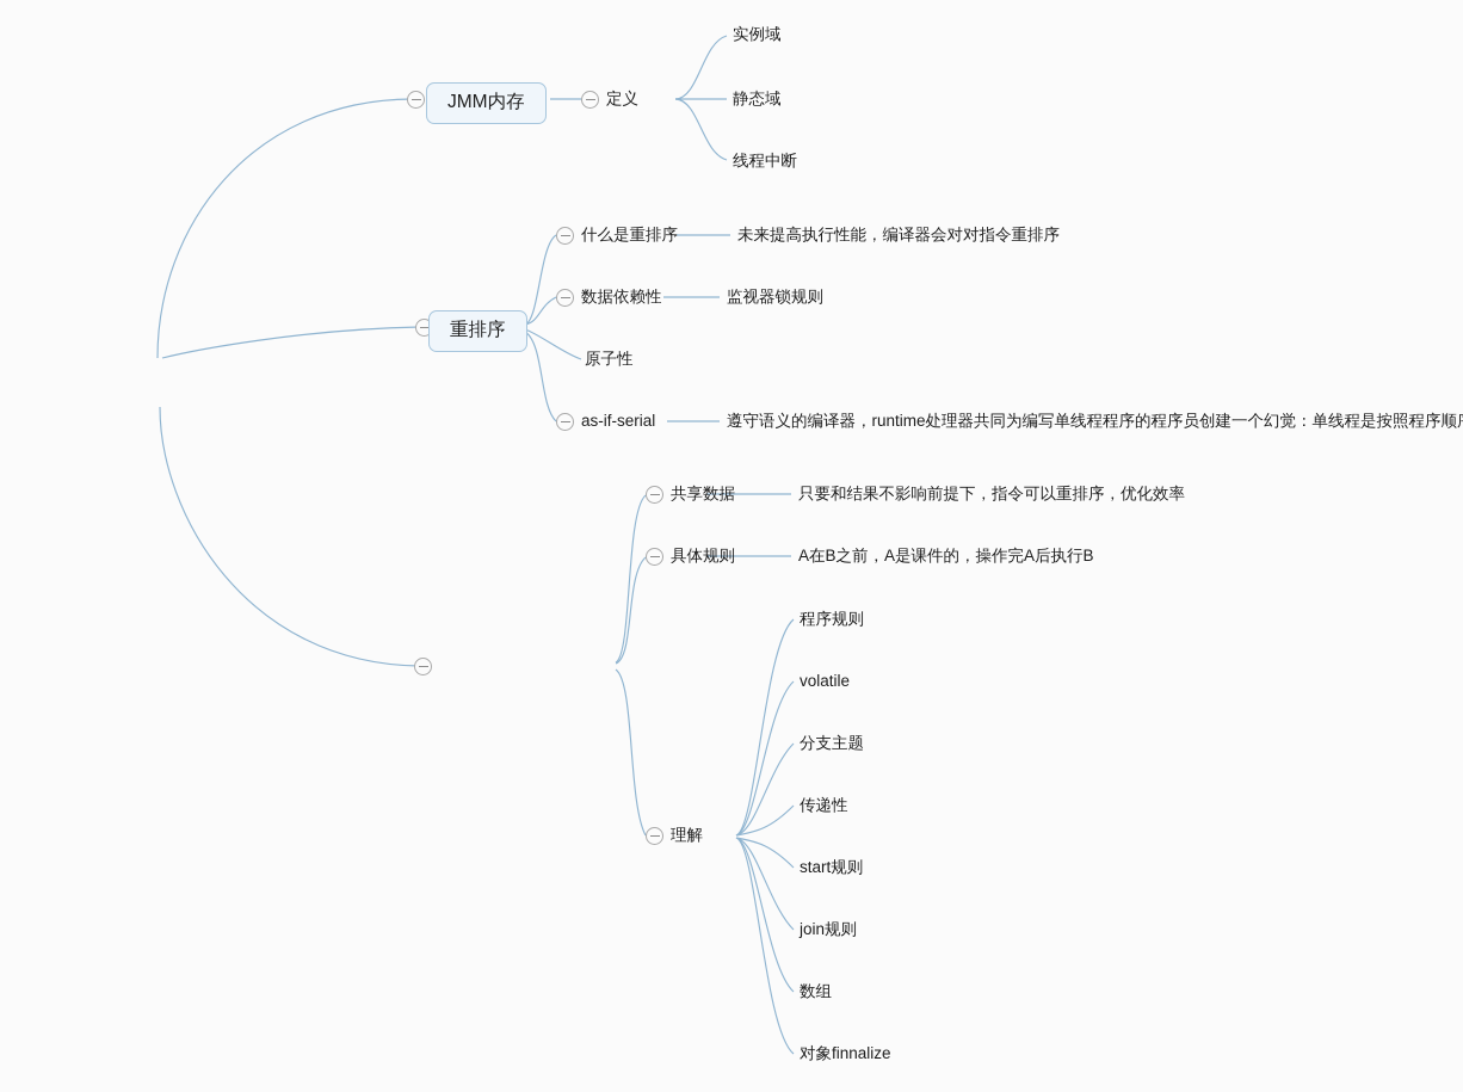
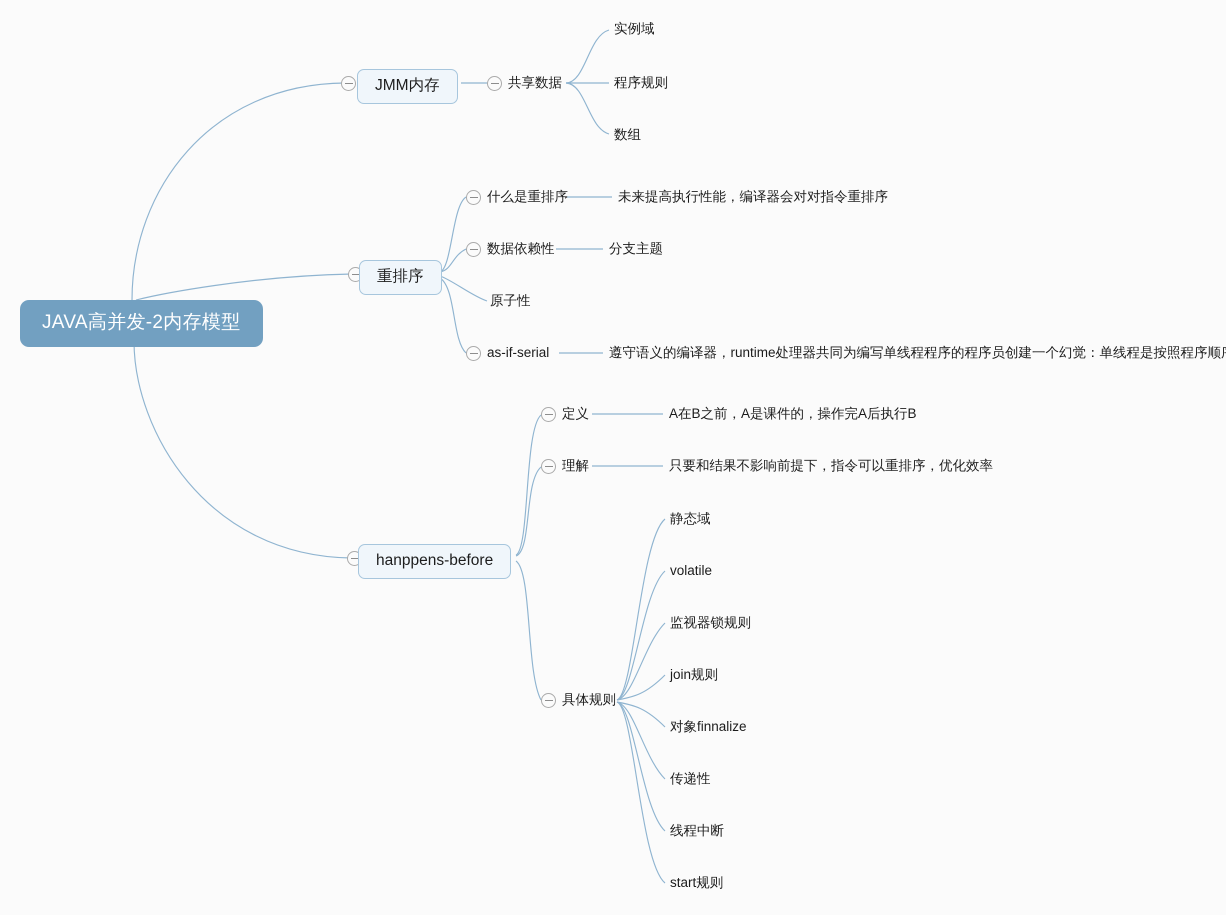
+ JAVA高并发-2内存模型
  JMM内存
- 定义
+ 共享数据
  实例域
- 静态域
+ 程序规则
- 线程中断
+ 数组
  重排序
  什么是重排序
  未来提高执行性能，编译器会对对指令重排序
  数据依赖性
- 监视器锁规则
+ 分支主题
  原子性
  as-if-serial
  遵守语义的编译器，runtime处理器共同为编写单线程程序的程序员创建一个幻觉：单线程是按照程序顺
+ hanppens-before
- 共享数据
+ 定义
- 只要和结果不影响前提下，指令可以重排序，优化效率
+ A在B之前，A是课件的，操作完A后执行B
- 具体规则
+ 理解
- A在B之前，A是课件的，操作完A后执行B
+ 只要和结果不影响前提下，指令可以重排序，优化效率
- 理解
+ 具体规则
- 程序规则
+ 静态域
  volatile
- 分支主题
+ 监视器锁规则
- 传递性
+ join规则
- start规则
+ 对象finnalize
- join规则
+ 传递性
- 数组
+ 线程中断
- 对象finnalize
+ start规则
